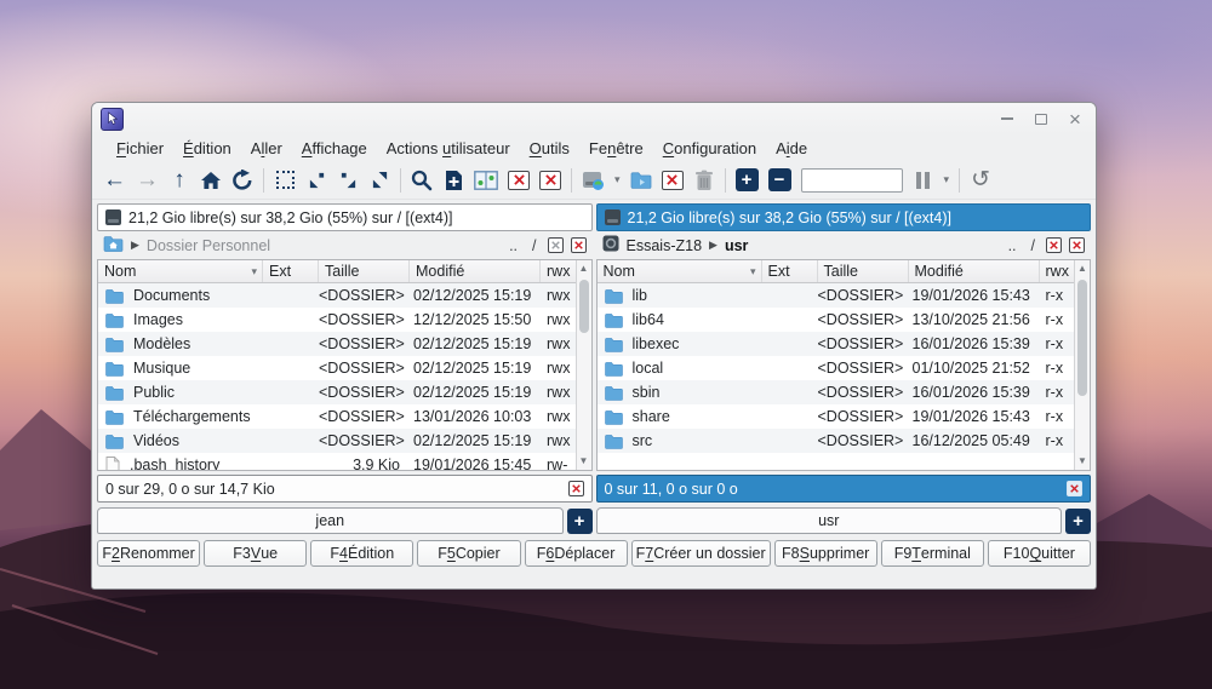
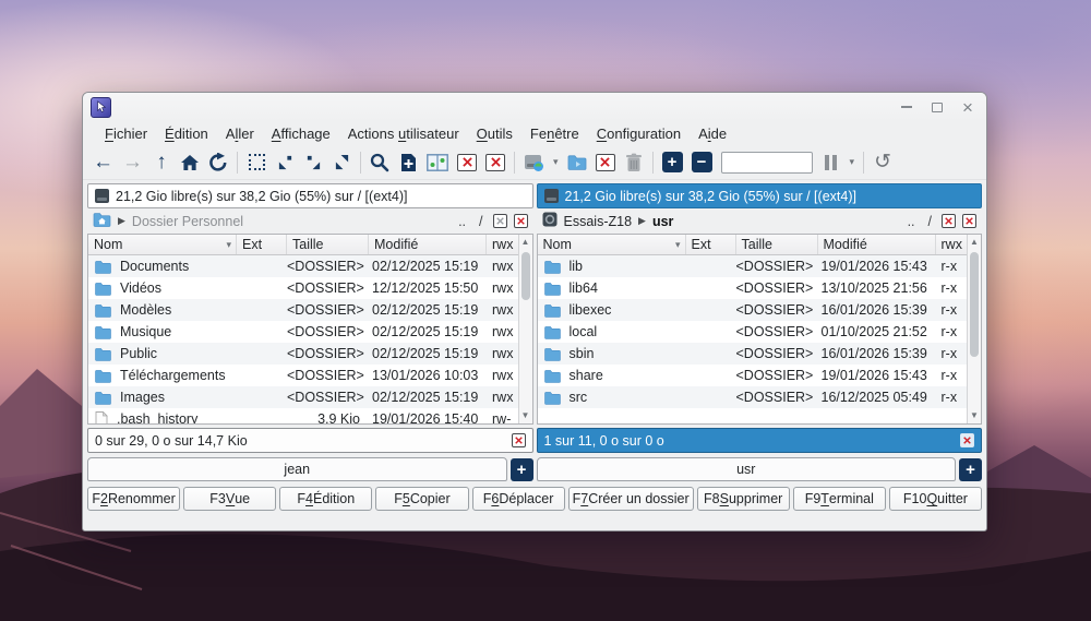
  ×
  Fichier
  Édition
  Aller
  Affichage
  Actions utilisateur
  Outils
  Fenêtre
  Configuration
  Aide
  ←
  →
  ↑
  ▾
  +
  −
  ▾
  ↺
  21,2 Gio libre(s) sur 38,2 Gio (55%) sur / [(ext4)]
  ▶
  Dossier Personnel
  ..
  /
  Nom
  ▾
  Ext
  Taille
  Modifié
  rwx
  Documents
  <DOSSIER>
  02/12/2025 15:19
  rwx
- Images
+ Vidéos
  <DOSSIER>
  12/12/2025 15:50
  rwx
  Modèles
  <DOSSIER>
  02/12/2025 15:19
  rwx
  Musique
  <DOSSIER>
  02/12/2025 15:19
  rwx
  Public
  <DOSSIER>
  02/12/2025 15:19
  rwx
  Téléchargements
  <DOSSIER>
  13/01/2026 10:03
  rwx
- Vidéos
+ Images
  <DOSSIER>
  02/12/2025 15:19
  rwx
  .bash_history
  3,9 Kio
- 19/01/2026 15:45
+ 19/01/2026 15:40
  rw-
  ▲
  ▼
  0 sur 29, 0 o sur 14,7 Kio
  21,2 Gio libre(s) sur 38,2 Gio (55%) sur / [(ext4)]
  Essais-Z18
  ▶
  usr
  ..
  /
  Nom
  ▾
  Ext
  Taille
  Modifié
  rwx
  lib
  <DOSSIER>
  19/01/2026 15:43
  r-x
  lib64
  <DOSSIER>
  13/10/2025 21:56
  r-x
  libexec
  <DOSSIER>
  16/01/2026 15:39
  r-x
  local
  <DOSSIER>
  01/10/2025 21:52
  r-x
  sbin
  <DOSSIER>
  16/01/2026 15:39
  r-x
  share
  <DOSSIER>
  19/01/2026 15:43
  r-x
  src
  <DOSSIER>
  16/12/2025 05:49
  r-x
  ▲
  ▼
- 0 sur 11, 0 o sur 0 o
+ 1 sur 11, 0 o sur 0 o
  jean
  +
  usr
  +
  F
  2
  Renommer
  F3
  V
  ue
  F
  4
  Édition
  F
  5
  Copier
  F
  6
  Déplacer
  F
  7
  Créer un dossier
  F8
  S
  upprimer
  F9
  T
  erminal
  F10
  Q
  uitter
